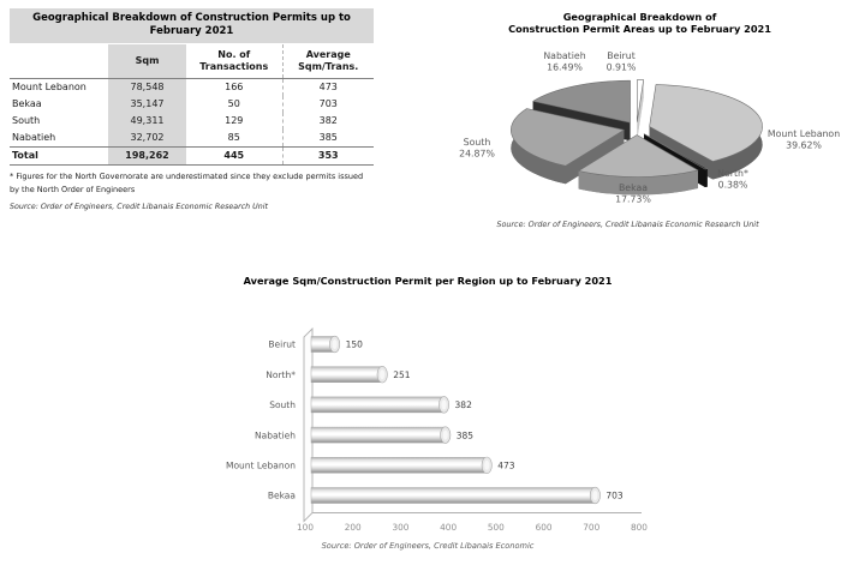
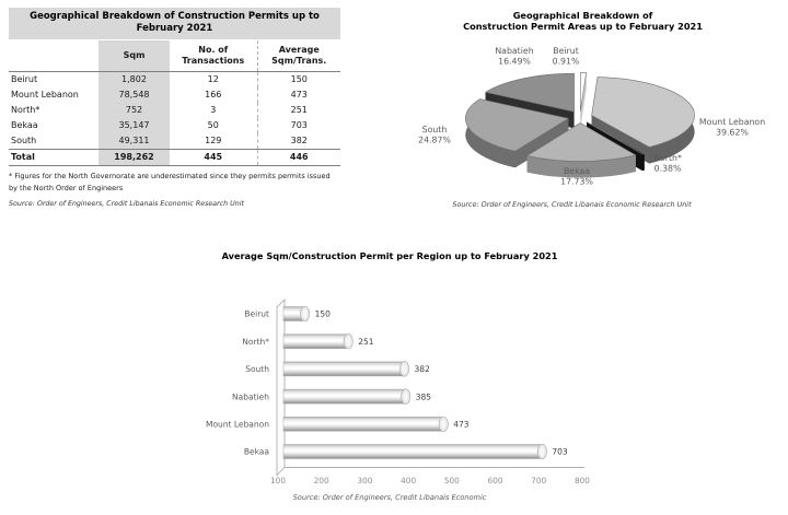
  Geographical Breakdown of Construction Permits up to February 2021
  	Sqm	No. of Transactions	Average Sqm/Trans.
+ Beirut	1,802	12	150
  Mount Lebanon	78,548	166	473
+ North*	752	3	251
  Bekaa	35,147	50	703
  South	49,311	129	382
- Nabatieh	32,702	85	385
- Total	198,262	445	353
+ Total	198,262	445	446
- * Figures for the North Governorate are underestimated since they exclude permits issued by the North Order of Engineers
+ * Figures for the North Governorate are underestimated since they permits permits issued by the North Order of Engineers
  Geographical Breakdown of
  Construction Permit Areas up to February 2021
  Beirut
  0.91%
  Mount Lebanon
  39.62%
  North*
  0.38%
  Bekaa
  17.73%
  South
  24.87%
  Nabatieh
  16.49%
  Source: Order of Engineers, Credit Libanais Economic Research Unit
  Average Sqm/Construction Permit per Region up to February 2021
  100
  200
  300
  400
  500
  600
  700
  800
  150
  Beirut
  251
  North*
  382
  South
  385
  Nabatieh
  473
  Mount Lebanon
  703
  Bekaa
  Source: Order of Engineers, Credit Libanais Economic
